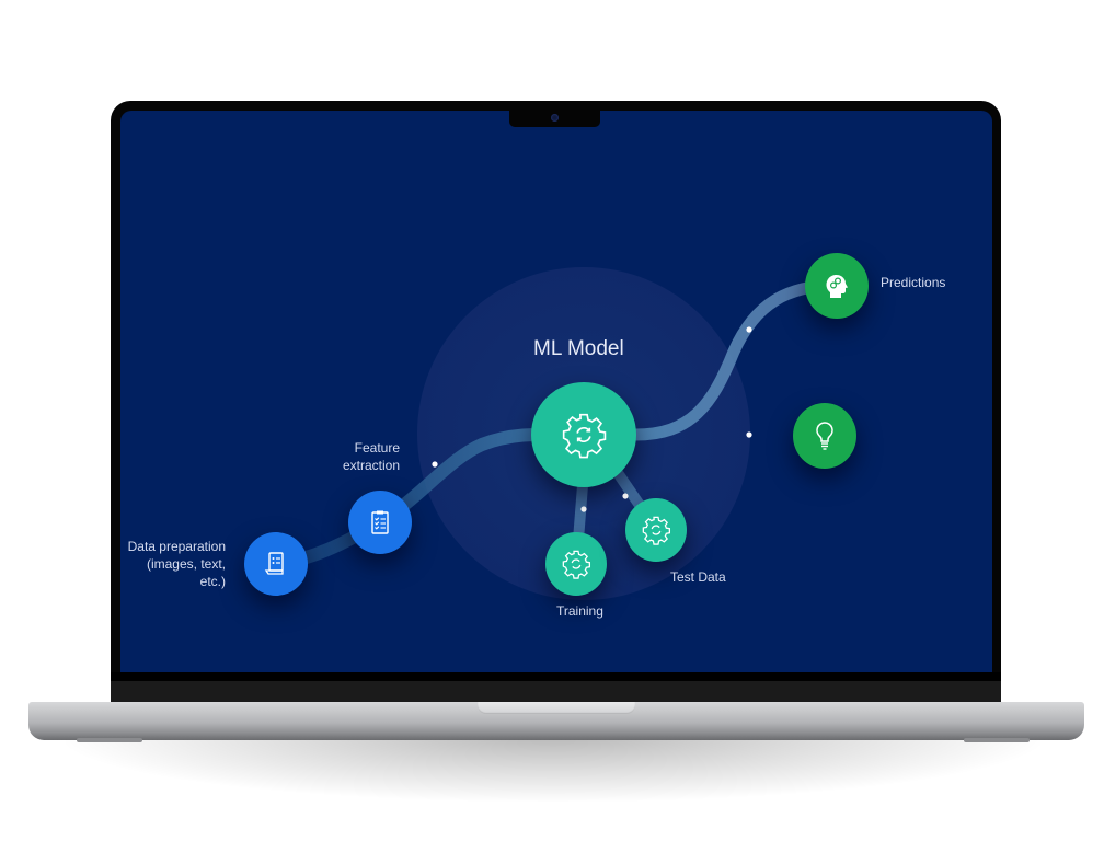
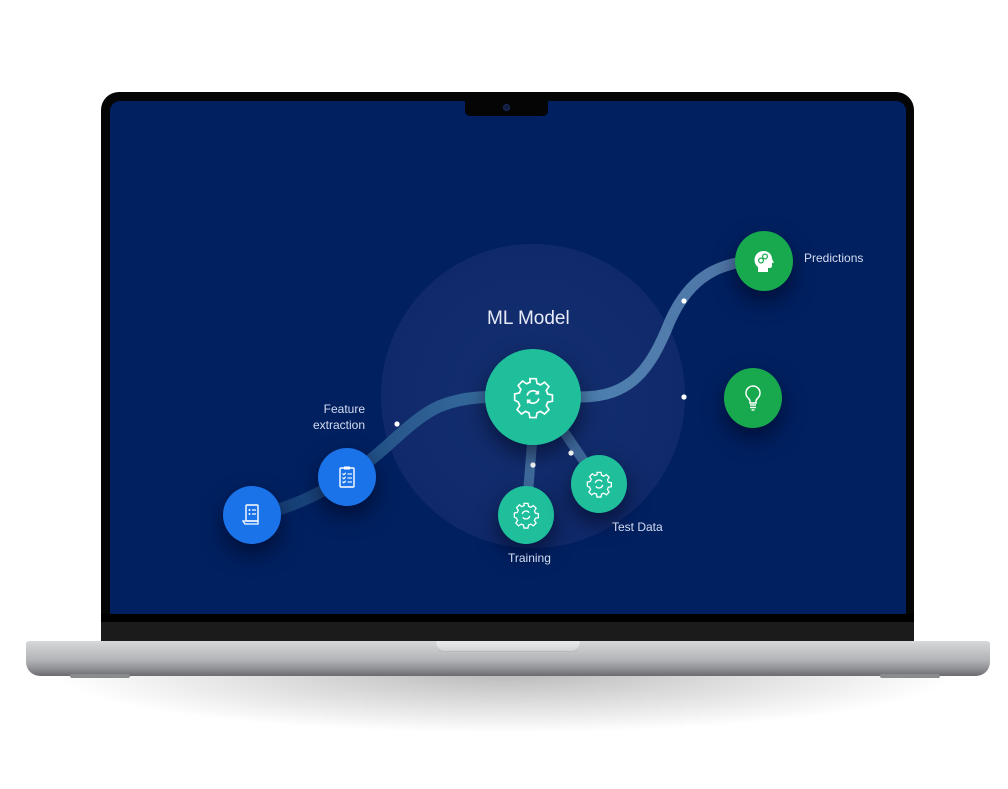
  ML Model
- Data preparation
- (images, text,
- etc.)
  Feature
  extraction
  Training
  Test Data
  Predictions
